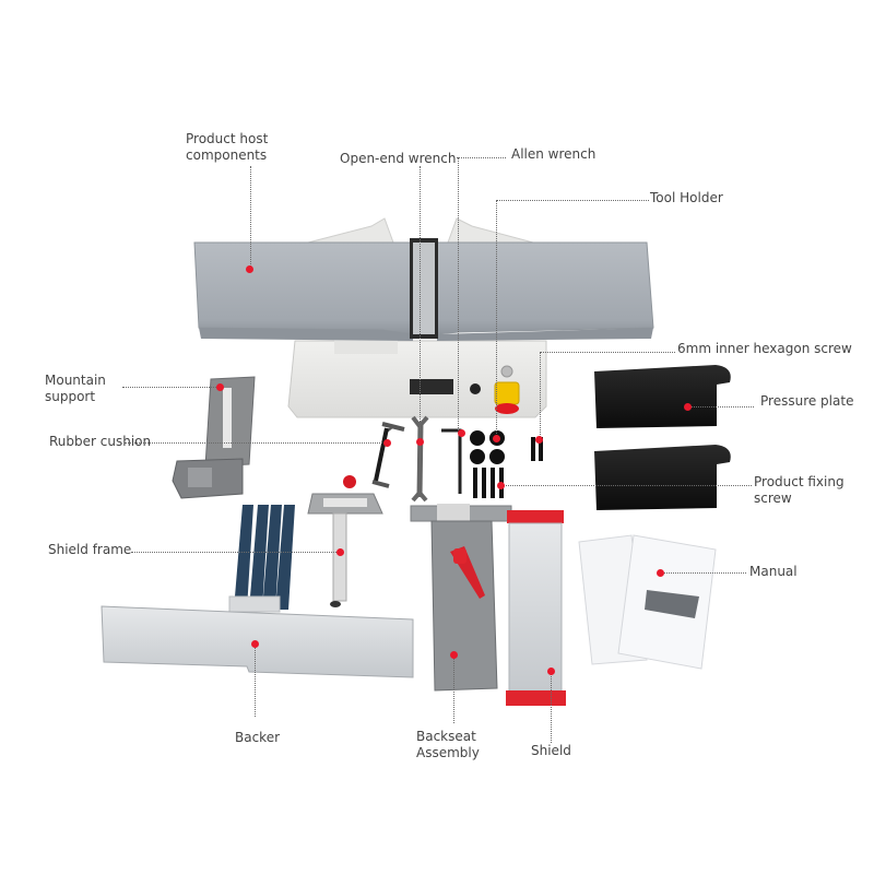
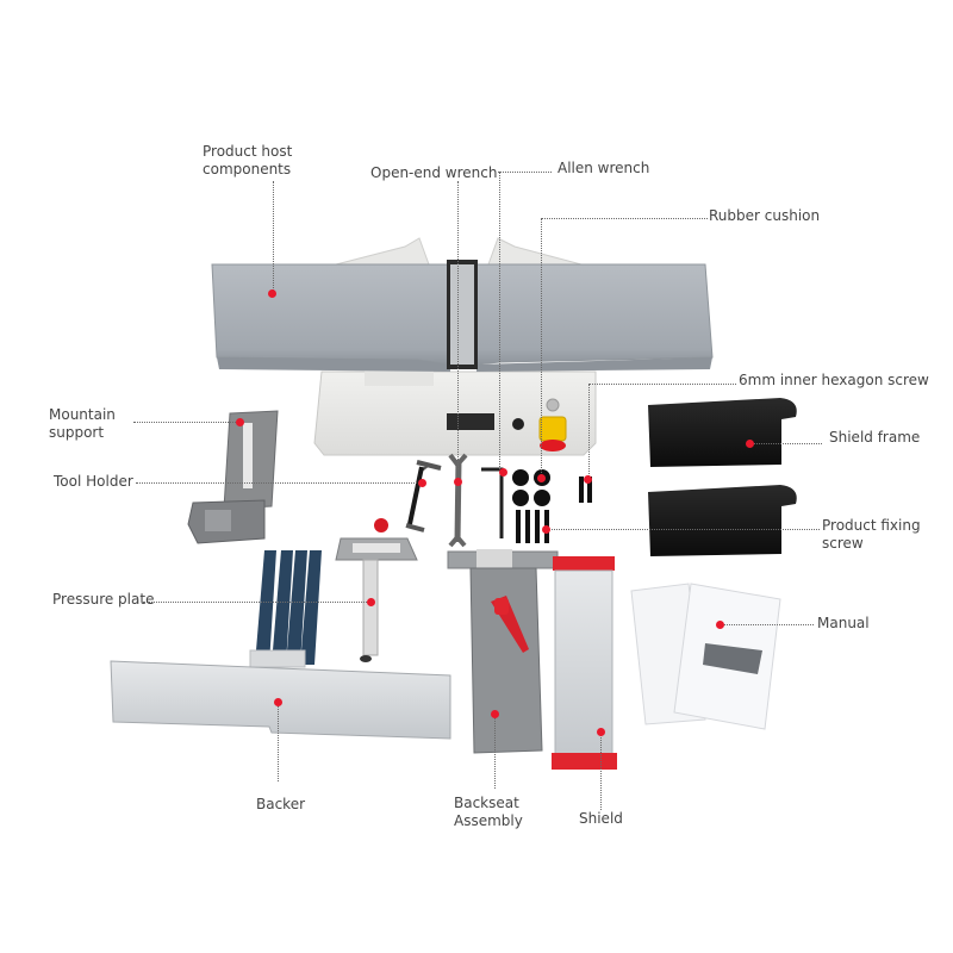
  Product host
  components
  Open-end wrench
  Allen wrench
- Tool Holder
+ Rubber cushion
  6mm inner hexagon screw
- Pressure plate
+ Shield frame
  Product fixing
  screw
  Manual
  Mountain
  support
- Rubber cushion
+ Tool Holder
- Shield frame
+ Pressure plate
  Backer
  Backseat
  Assembly
  Shield
